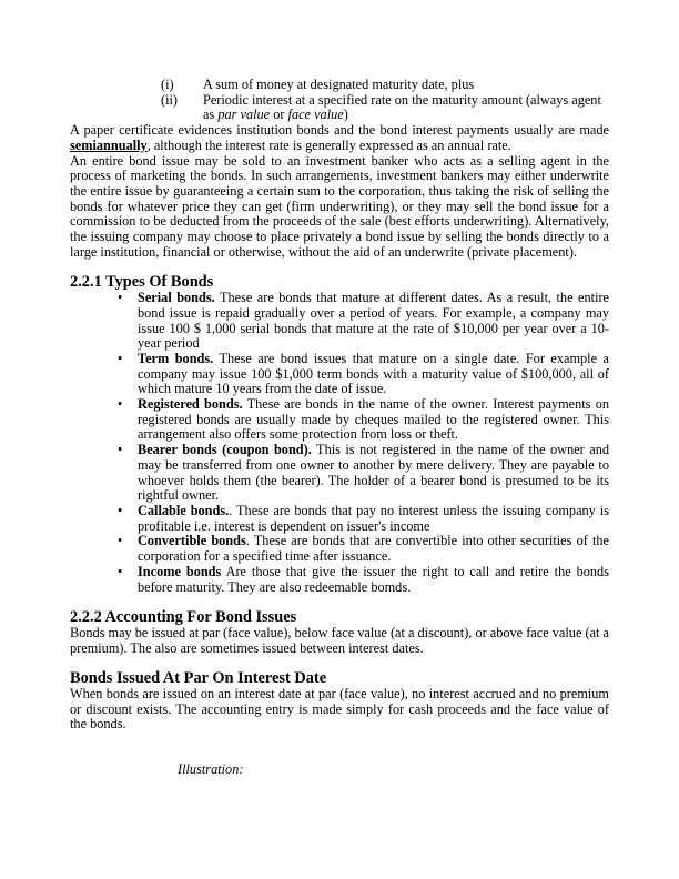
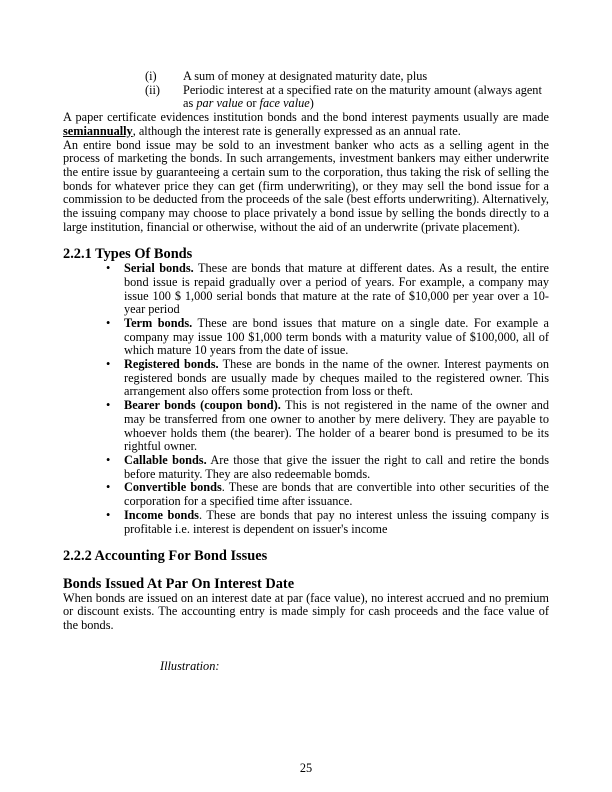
  (i)
  A sum of money at designated maturity date, plus
  (ii)
  Periodic interest at a specified rate on the maturity amount (always agent as par value or face value)
  A paper certificate evidences institution bonds and the bond interest payments usually are made semiannually, although the interest rate is generally expressed as an annual rate.
  An entire bond issue may be sold to an investment banker who acts as a selling agent in the process of marketing the bonds. In such arrangements, investment bankers may either underwrite the entire issue by guaranteeing a certain sum to the corporation, thus taking the risk of selling the bonds for whatever price they can get (firm underwriting), or they may sell the bond issue for a commission to be deducted from the proceeds of the sale (best efforts underwriting). Alternatively, the issuing company may choose to place privately a bond issue by selling the bonds directly to a large institution, financial or otherwise, without the aid of an underwrite (private placement).
  2.2.1 Types Of Bonds
  •
  Serial bonds. These are bonds that mature at different dates. As a result, the entire bond issue is repaid gradually over a period of years. For example, a company may issue 100 $ 1,000 serial bonds that mature at the rate of $10,000 per year over a 10-year period
  •
  Term bonds. These are bond issues that mature on a single date. For example a company may issue 100 $1,000 term bonds with a maturity value of $100,000, all of which mature 10 years from the date of issue.
  •
  Registered bonds. These are bonds in the name of the owner. Interest payments on registered bonds are usually made by cheques mailed to the registered owner. This arrangement also offers some protection from loss or theft.
  •
  Bearer bonds (coupon bond). This is not registered in the name of the owner and may be transferred from one owner to another by mere delivery. They are payable to whoever holds them (the bearer). The holder of a bearer bond is presumed to be its rightful owner.
  •
- Callable bonds.. These are bonds that pay no interest unless the issuing company is profitable i.e. interest is dependent on issuer's income
+ Callable bonds. Are those that give the issuer the right to call and retire the bonds before maturity. They are also redeemable bomds.
  •
  Convertible bonds. These are bonds that are convertible into other securities of the corporation for a specified time after issuance.
  •
- Income bonds Are those that give the issuer the right to call and retire the bonds before maturity. They are also redeemable bomds.
+ Income bonds. These are bonds that pay no interest unless the issuing company is profitable i.e. interest is dependent on issuer's income
  2.2.2 Accounting For Bond Issues
- Bonds may be issued at par (face value), below face value (at a discount), or above face value (at a premium). The also are sometimes issued between interest dates.
  Bonds Issued At Par On Interest Date
  When bonds are issued on an interest date at par (face value), no interest accrued and no premium or discount exists. The accounting entry is made simply for cash proceeds and the face value of the bonds.
  Illustration:
+ 25
